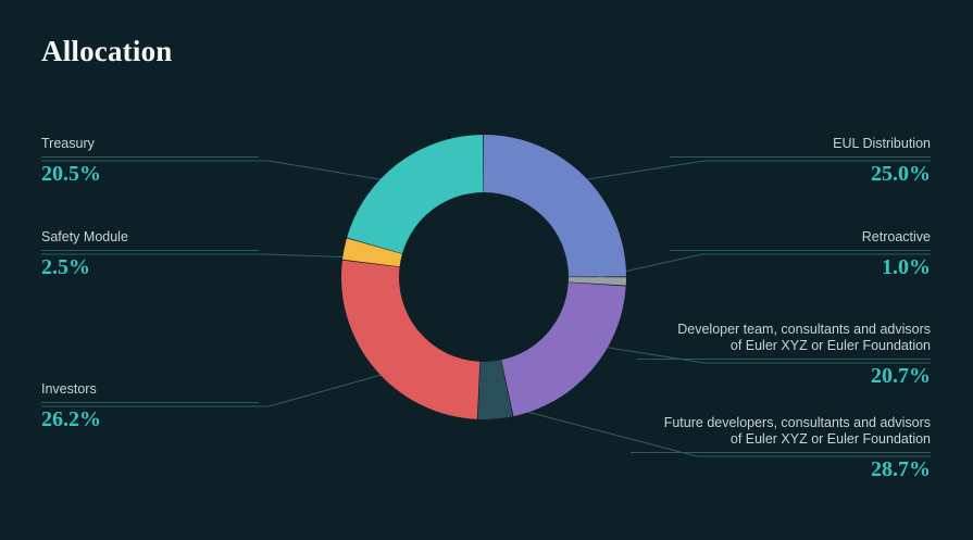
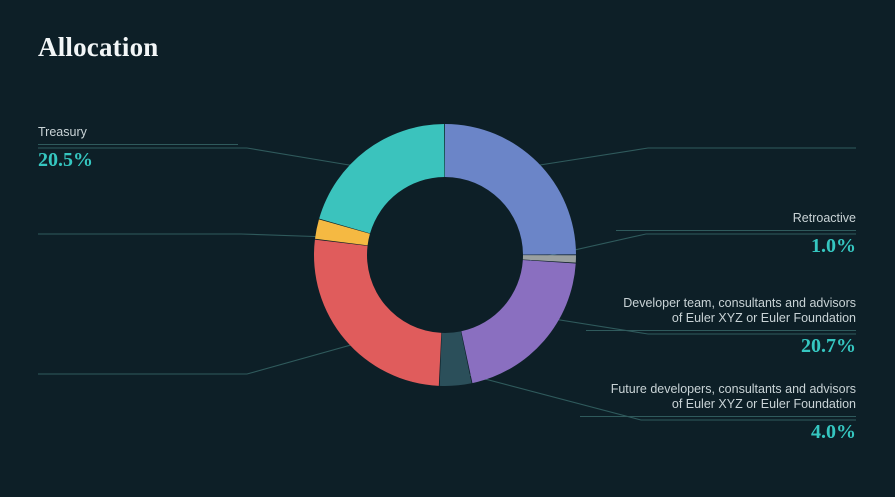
  Allocation
  Treasury
  20.5%
- Safety Module
- 2.5%
- Investors
- 26.2%
- EUL Distribution
- 25.0%
  Retroactive
  1.0%
  Developer team, consultants and advisors
  of Euler XYZ or Euler Foundation
  20.7%
  Future developers, consultants and advisors
  of Euler XYZ or Euler Foundation
- 28.7%
+ 4.0%
